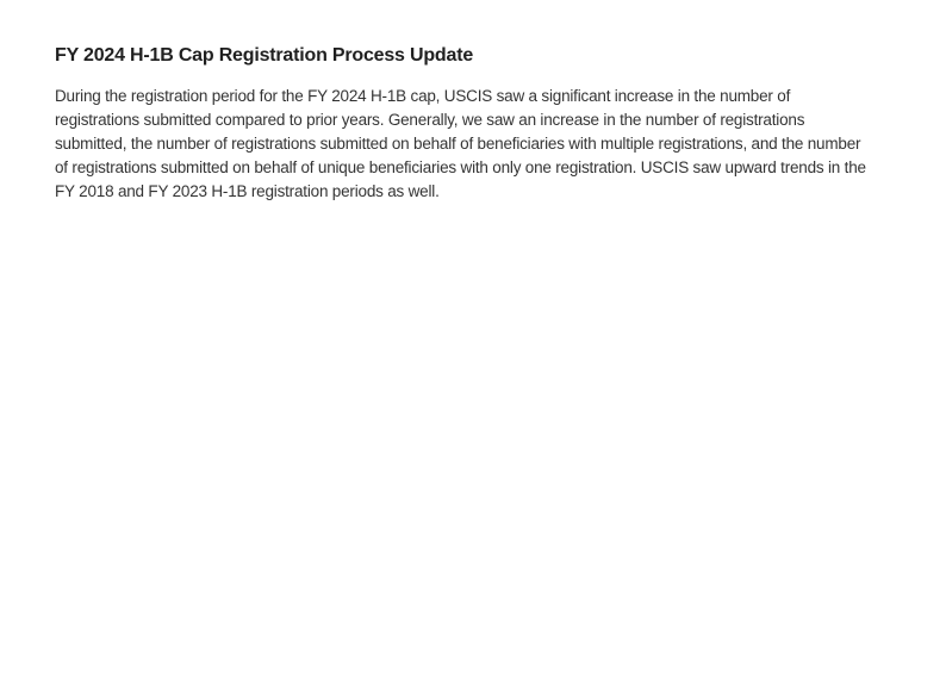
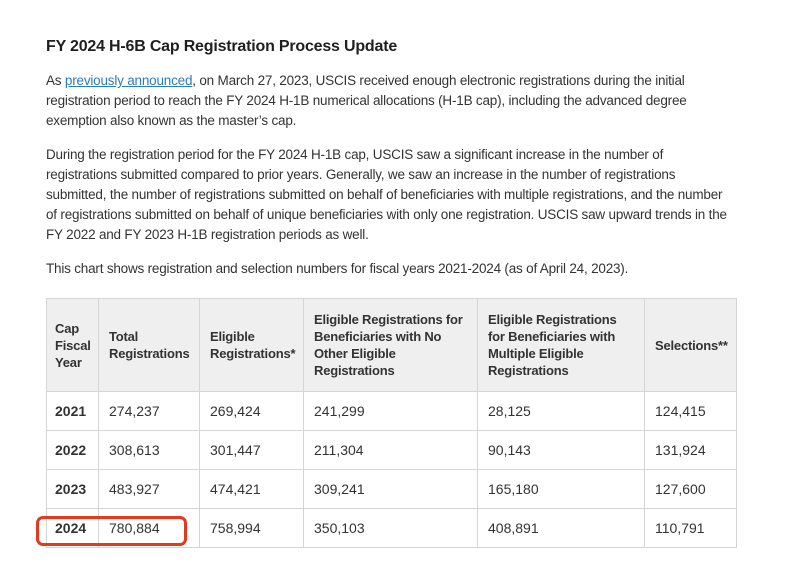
- FY 2024 H-1B Cap Registration Process Update
+ FY 2024 H-6B Cap Registration Process Update
+ As previously announced, on March 27, 2023, USCIS received enough electronic registrations during the initial registration period to reach the FY 2024 H-1B numerical allocations (H-1B cap), including the advanced degree exemption also known as the master’s cap.
- During the registration period for the FY 2024 H-1B cap, USCIS saw a significant increase in the number of registrations submitted compared to prior years. Generally, we saw an increase in the number of registrations submitted, the number of registrations submitted on behalf of beneficiaries with multiple registrations, and the number of registrations submitted on behalf of unique beneficiaries with only one registration. USCIS saw upward trends in the FY 2018 and FY 2023 H-1B registration periods as well.
+ During the registration period for the FY 2024 H-1B cap, USCIS saw a significant increase in the number of registrations submitted compared to prior years. Generally, we saw an increase in the number of registrations submitted, the number of registrations submitted on behalf of beneficiaries with multiple registrations, and the number of registrations submitted on behalf of unique beneficiaries with only one registration. USCIS saw upward trends in the FY 2022 and FY 2023 H-1B registration periods as well.
+ This chart shows registration and selection numbers for fiscal years 2021-2024 (as of April 24, 2023).
+ Cap Fiscal Year	Total Registrations	Eligible Registrations*	Eligible Registrations for Beneficiaries with No Other Eligible Registrations	Eligible Registrations for Beneficiaries with Multiple Eligible Registrations	Selections**
+ 2021	274,237	269,424	241,299	28,125	124,415
+ 2022	308,613	301,447	211,304	90,143	131,924
+ 2023	483,927	474,421	309,241	165,180	127,600
+ 2024	780,884	758,994	350,103	408,891	110,791
